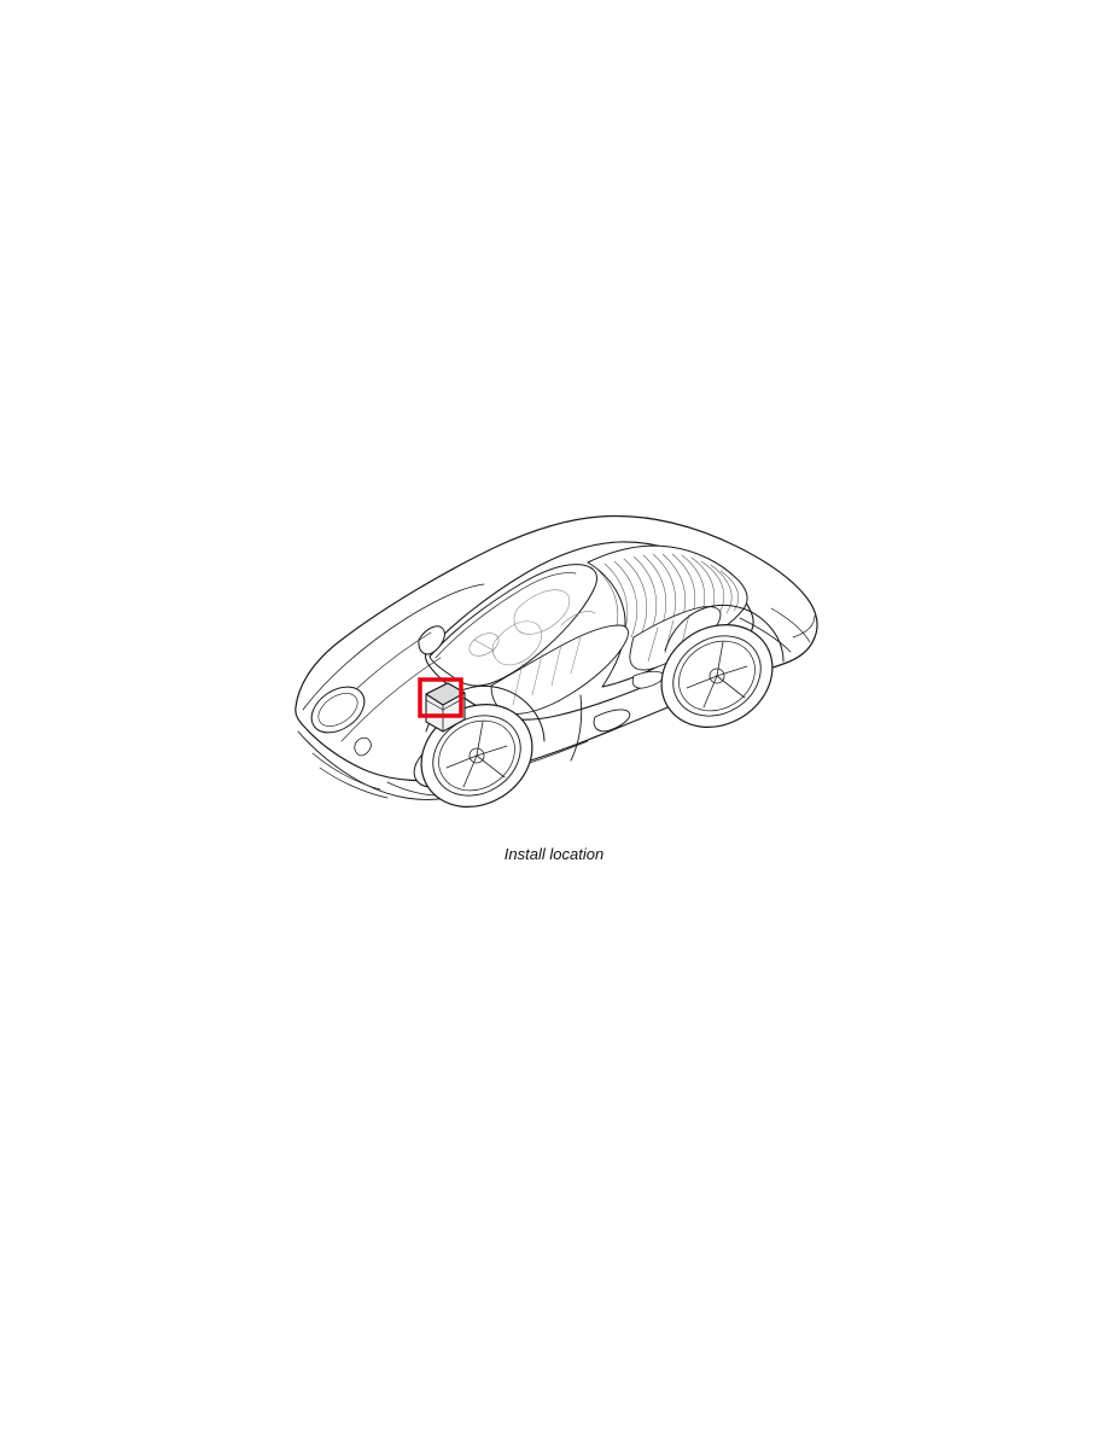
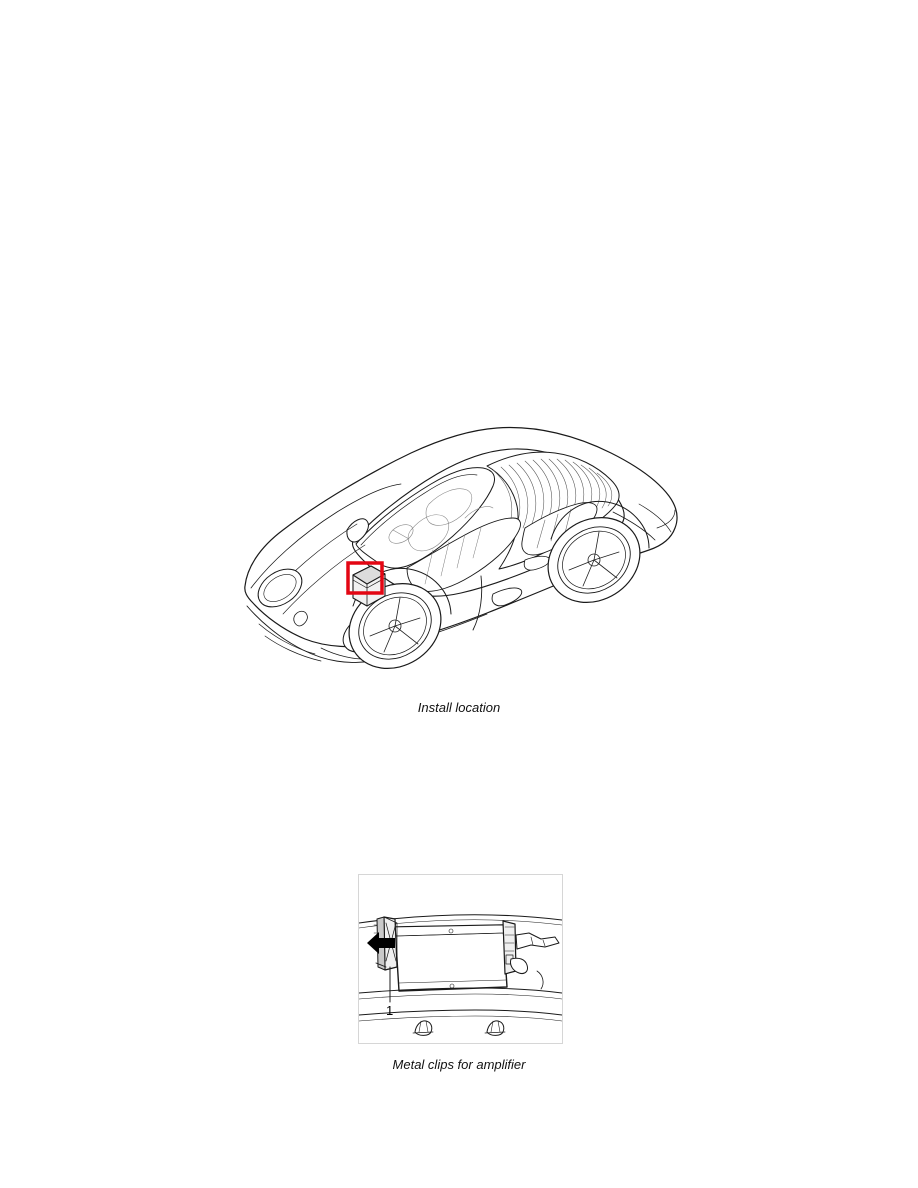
  Install location
+ 1
+ Metal clips for amplifier
